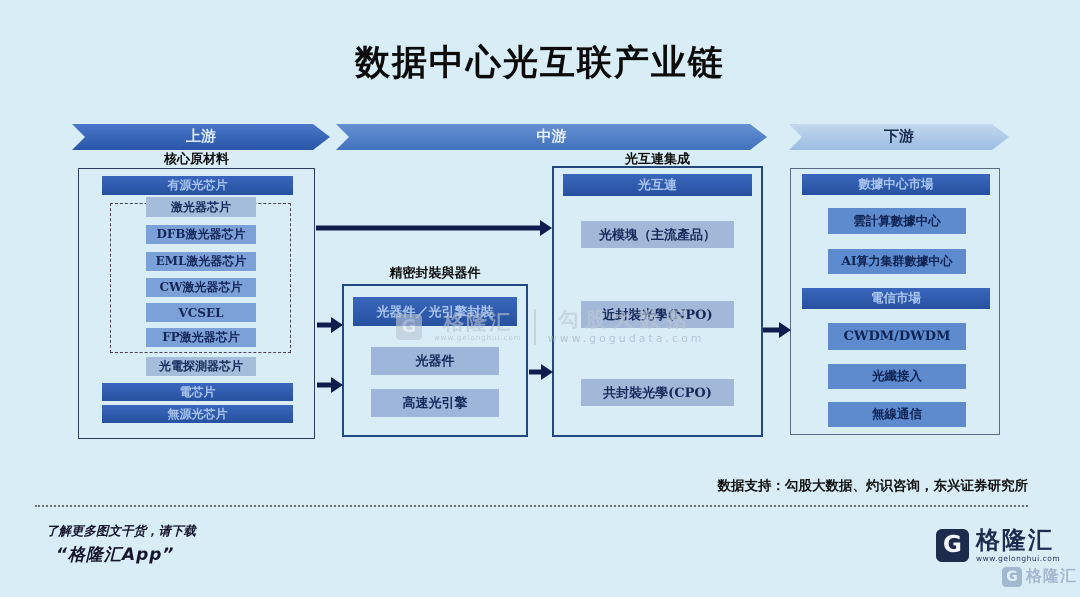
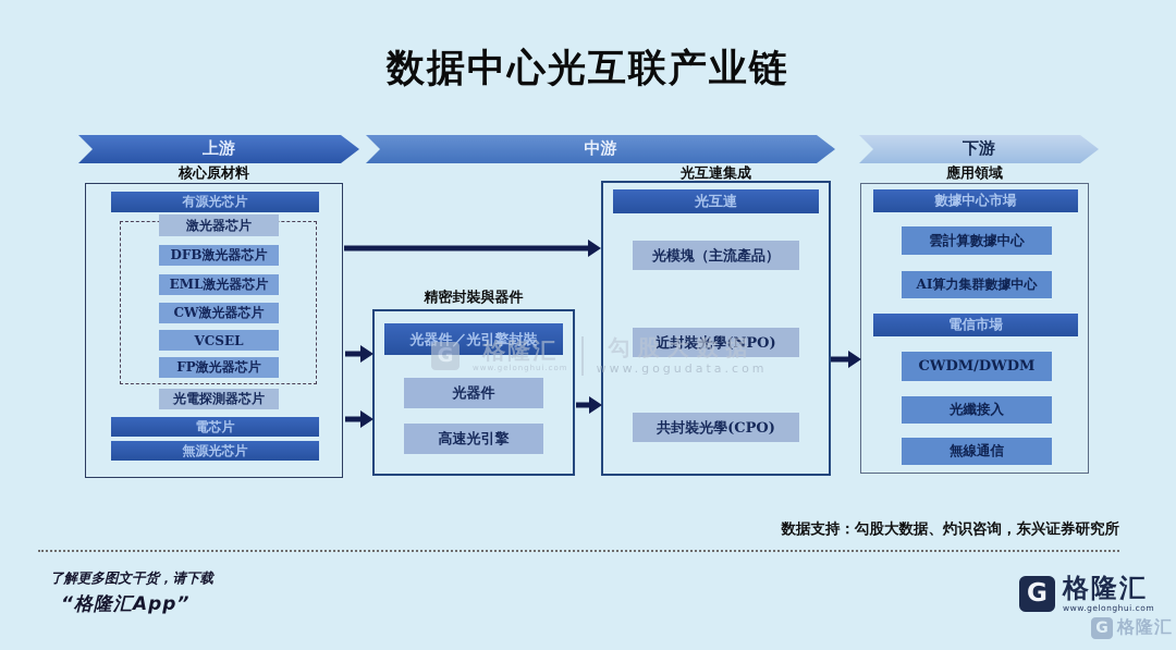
  数据中心光互联产业链
  上游
  中游
  下游
  核心原材料
  精密封裝與器件
  光互連集成
+ 應用領域
  有源光芯片
  激光器芯片
  DFB激光器芯片
  EML激光器芯片
  CW激光器芯片
  VCSEL
  FP激光器芯片
  光電探測器芯片
  電芯片
  無源光芯片
  光器件／光引擎封裝
  光器件
  高速光引擎
  光互連
  光模塊（主流產品）
  近封裝光學(NPO)
  共封裝光學(CPO)
  數據中心市場
  雲計算數據中心
  AI算力集群數據中心
  電信市場
  CWDM/DWDM
  光纖接入
  無線通信
  G
  格隆汇
  www.gelonghui.com
  勾股大数据
  www.gogudata.com
  数据支持：勾股大数据、灼识咨询，东兴证券研究所
  了解更多图文干货，请下载
  “格隆汇App”
  G
  格隆汇
  www.gelonghui.com
  G
  格隆汇
